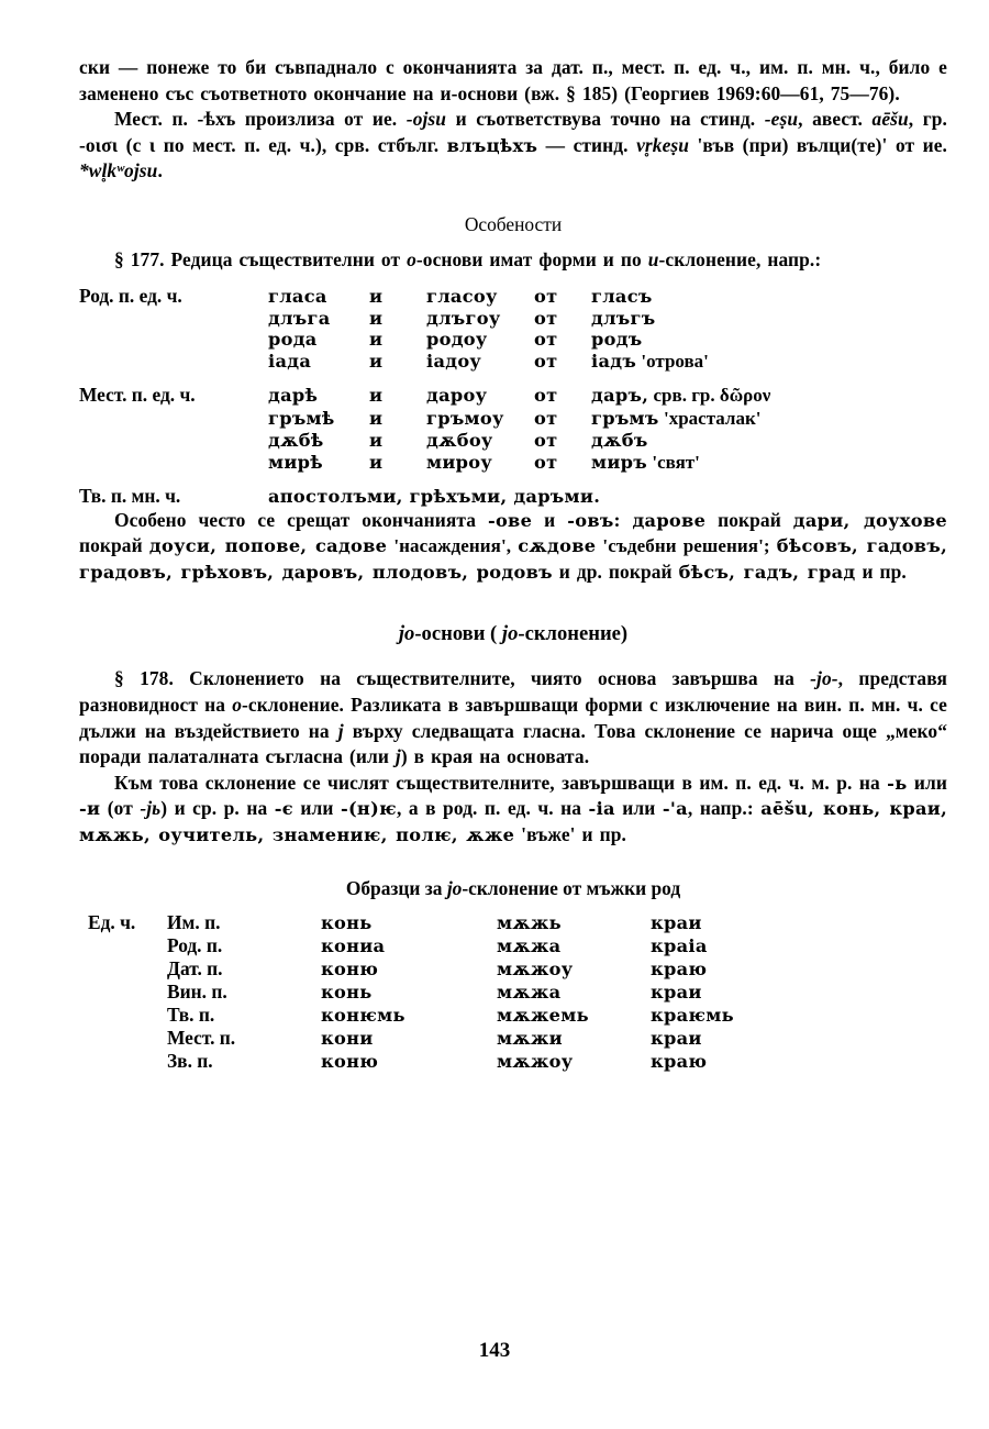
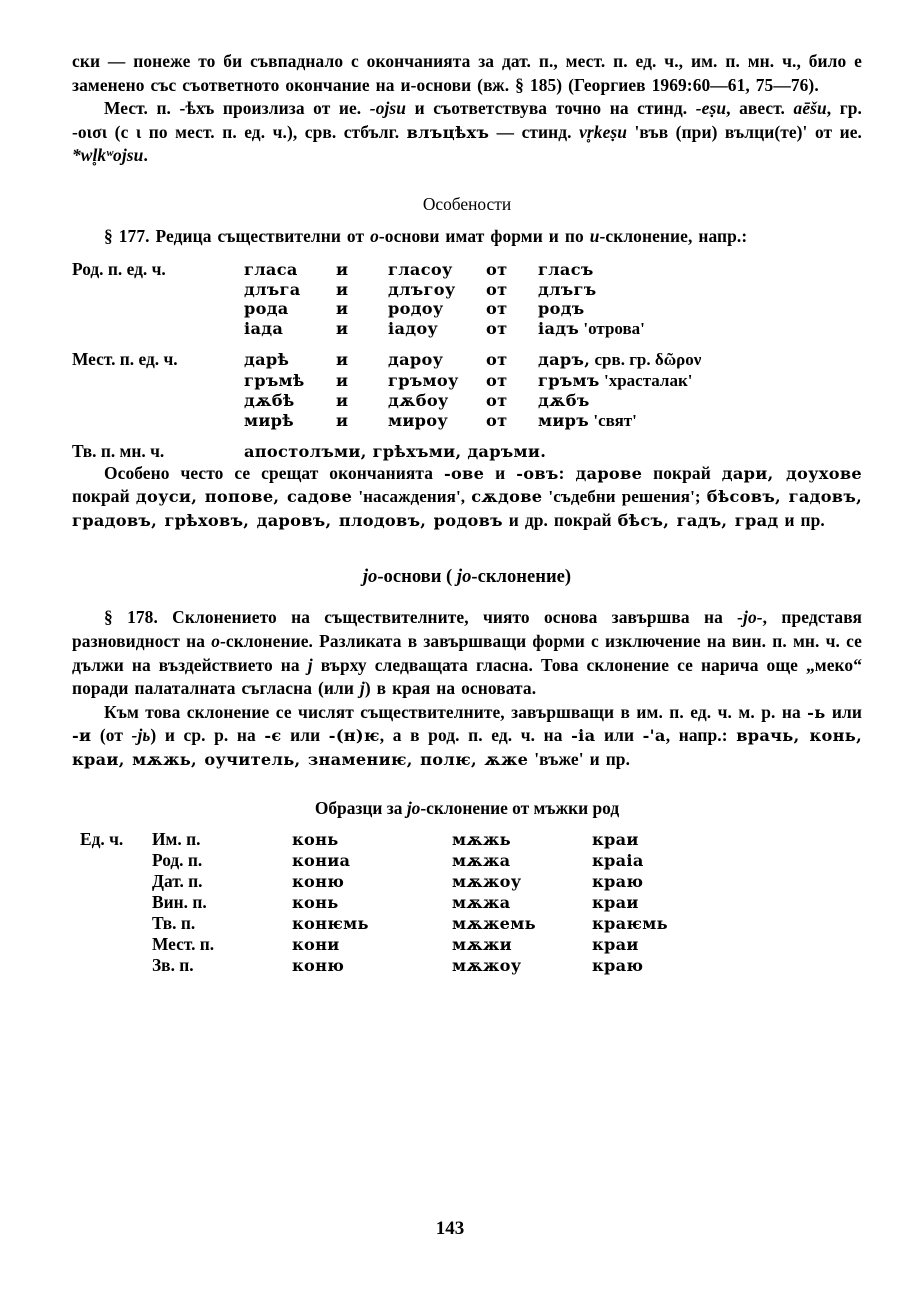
  ски — понеже то би съвпаднало с окончанията за дат. п., мест. п. ед. ч., им. п. мн. ч., било е заменено със съответното окончание на и-основи (вж. § 185) (Георгиев 1969:60—61, 75—76).
  Мест. п. -ѣхъ произлиза от ие. -ojsu и съответствува точно на стинд. -eṣu, авест. aēšu, гр. -οισι (с ι по мест. п. ед. ч.), срв. стбълг. влъцѣхъ — стинд. vr̥keṣu 'във (при) вълци(те)' от ие. *wl̥kʷojsu.
  Особености
  § 177. Редица съществителни от о-основи имат форми и по и-склонение, напр.:
  Род. п. ед. ч.	гласа	и	гласоу	от	гласъ
  	длъга	и	длъгоу	от	длъгъ
  	рода	и	родоу	от	родъ
  	iада	и	iадоу	от	iадъ 'отрова'
  Мест. п. ед. ч.	дарѣ	и	дароу	от	даръ, срв. гр. δῶρον
  	гръмѣ	и	гръмоу	от	гръмъ 'храсталак'
  	дѫбѣ	и	дѫбоу	от	дѫбъ
  	мирѣ	и	мироу	от	миръ 'свят'
  Тв. п. мн. ч.	апостолъми, грѣхъми, даръми.
  Особено често се срещат окончанията -ове и -овъ: дарове покрай дари, доухове покрай доуси, попове, садове 'насаждения', сѫдове 'съдебни решения'; бѣсовъ, гадовъ, градовъ, грѣховъ, даровъ, плодовъ, родовъ и др. покрай бѣсъ, гадъ, град и пр.
  jo-основи ( jo-склонение)
  § 178. Склонението на съществителните, чиято основа завършва на -jo-, представя разновидност на о-склонение. Разликата в завършващи форми с изключение на вин. п. мн. ч. се дължи на въздействието на j върху следващата гласна. Това склонение се нарича още „меко“ поради палаталната съгласна (или j) в края на основата.
- Към това склонение се числят съществителните, завършващи в им. п. ед. ч. м. р. на -ь или -и (от -jь) и ср. р. на -є или -(н)ѥ, а в род. п. ед. ч. на -ia или -'а, напр.: aēšu, конь, краи, мѫжь, оучитель, знамениѥ, полѥ, ѫже 'въже' и пр.
+ Към това склонение се числят съществителните, завършващи в им. п. ед. ч. м. р. на -ь или -и (от -jь) и ср. р. на -є или -(н)ѥ, а в род. п. ед. ч. на -ia или -'а, напр.: врачь, конь, краи, мѫжь, оучитель, знамениѥ, полѥ, ѫже 'въже' и пр.
  Образци за jo-склонение от мъжки род
  Ед. ч.	Им. п.	конь	мѫжь	краи
  	Род. п.	кониа	мѫжа	краia
  	Дат. п.	коню	мѫжоу	краю
  	Вин. п.	конь	мѫжа	краи
  	Тв. п.	конѥмь	мѫжемь	краѥмь
  	Мест. п.	кони	мѫжи	краи
  	Зв. п.	коню	мѫжоу	краю
  143
